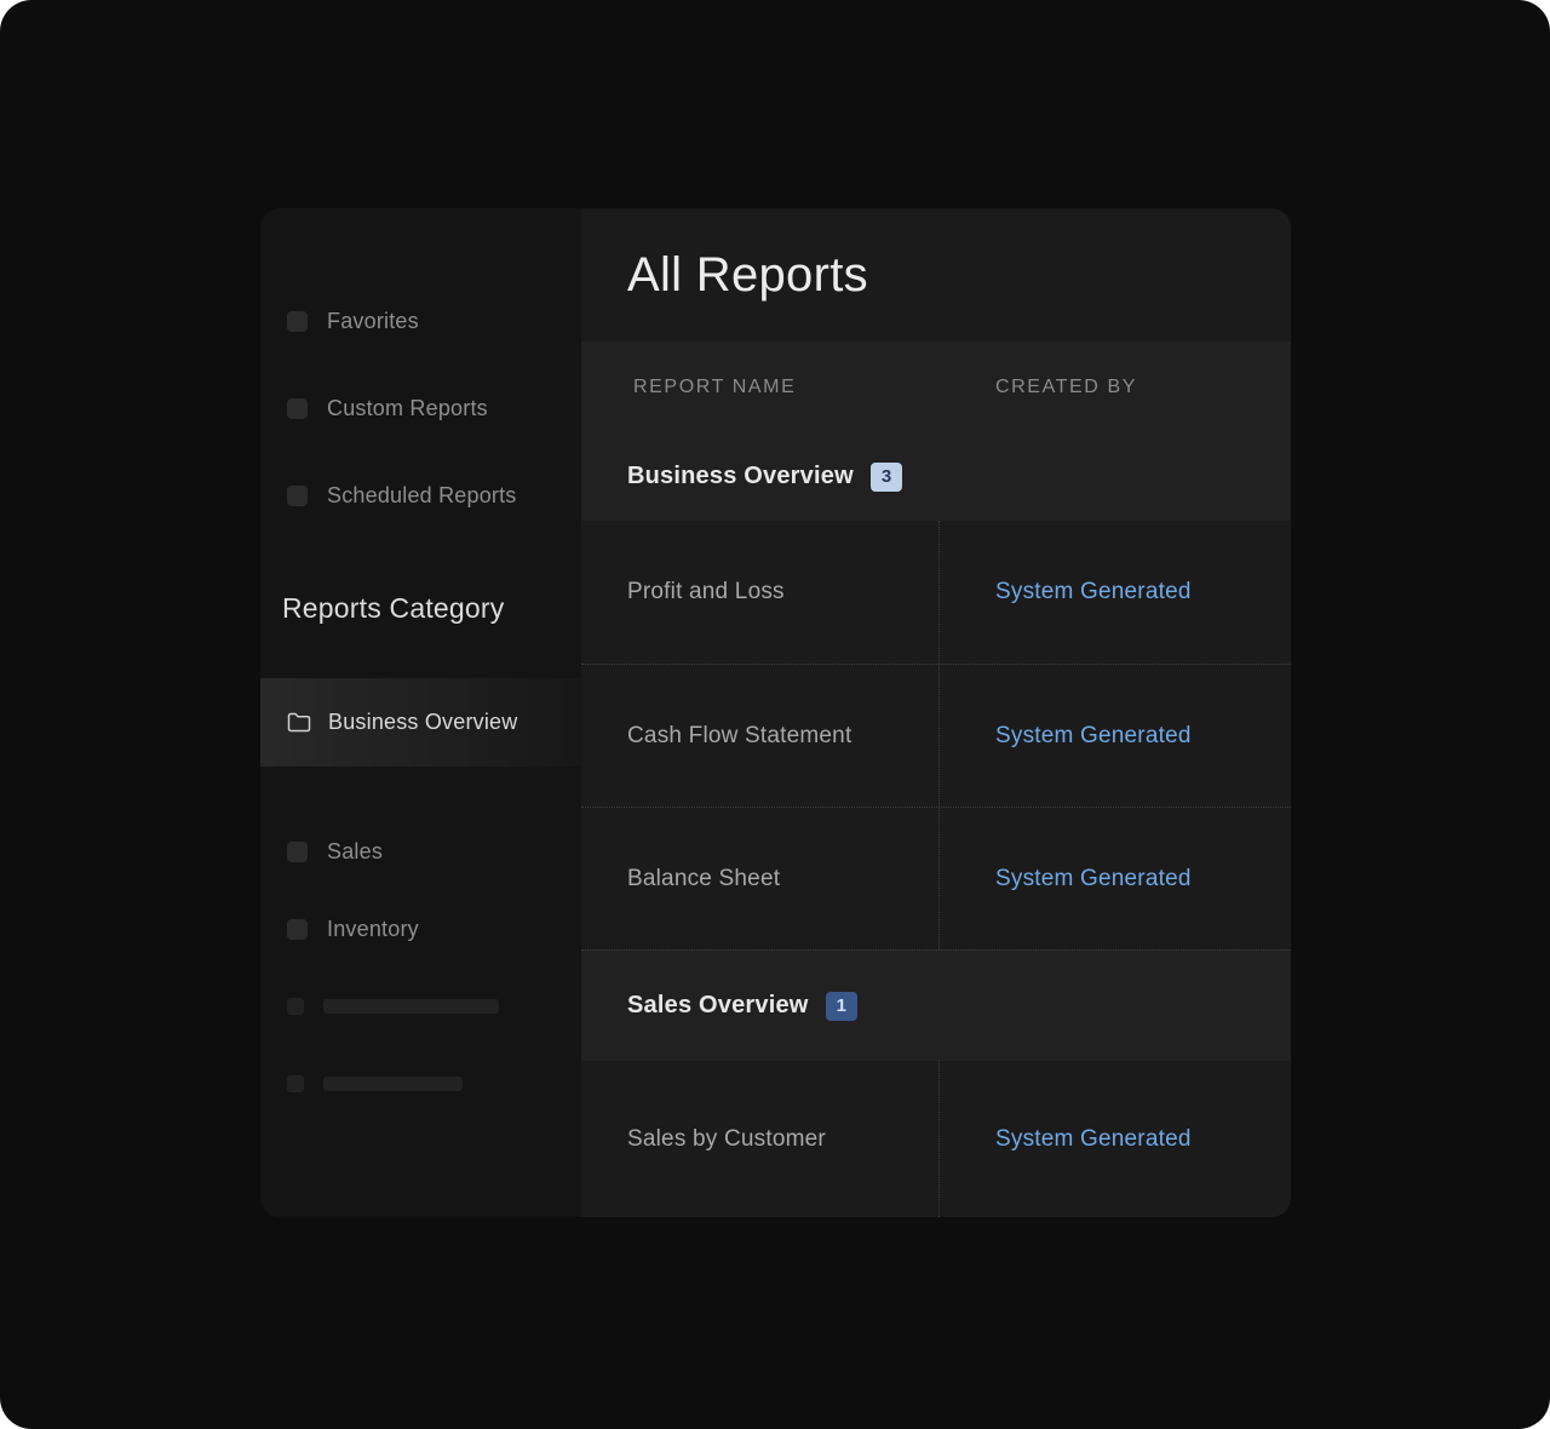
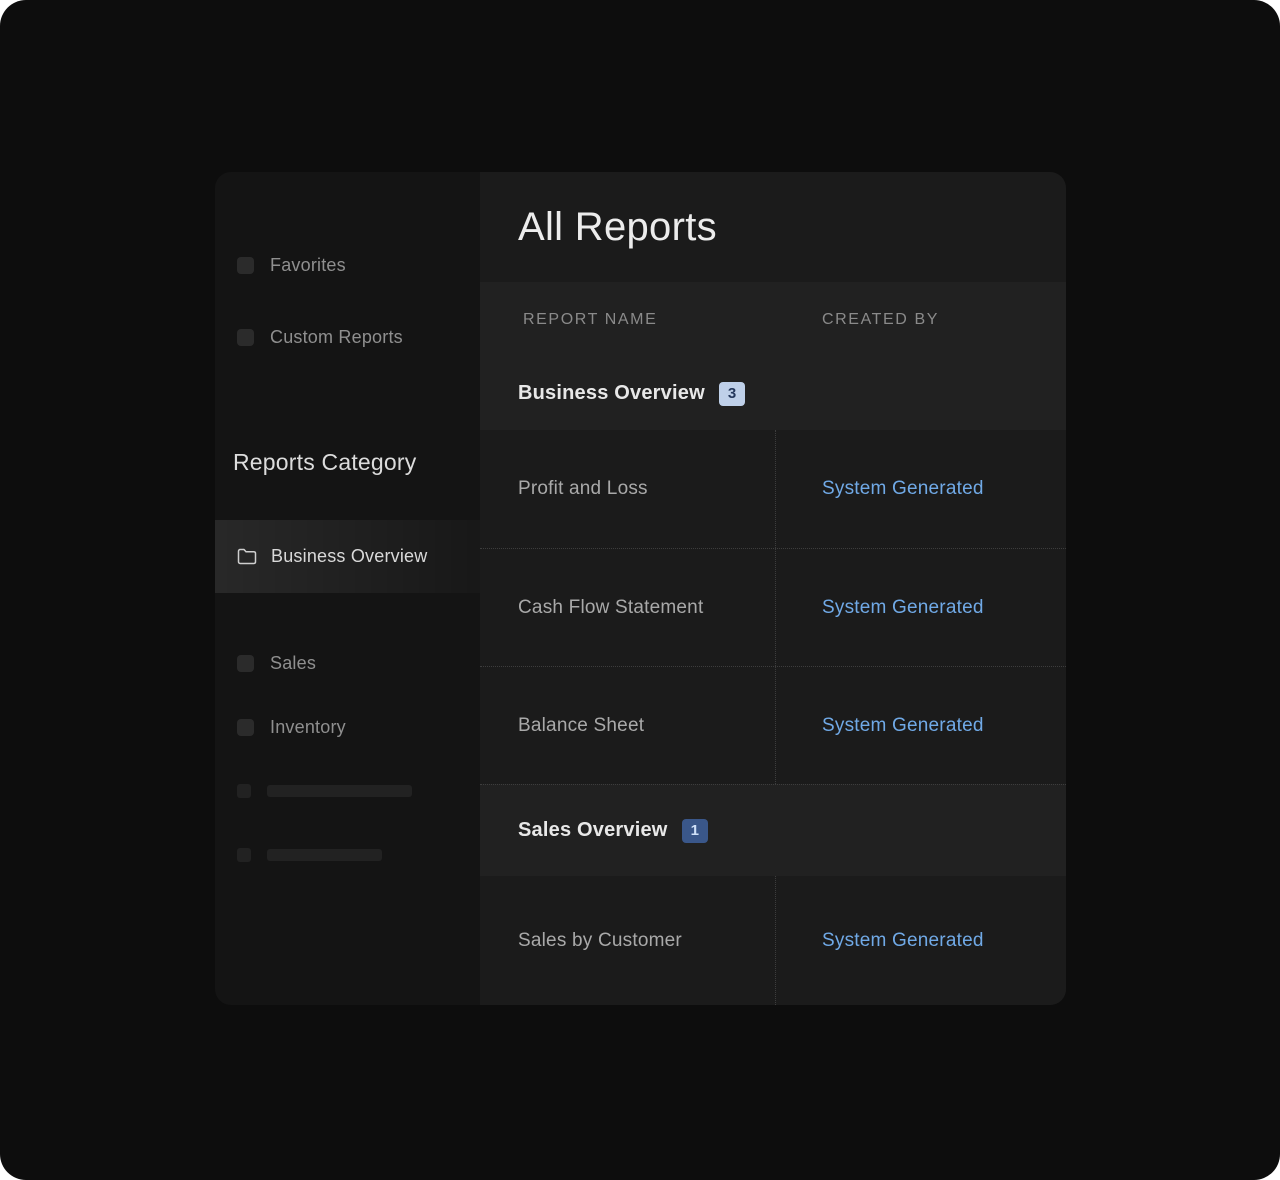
  Favorites
  Custom Reports
- Scheduled Reports
  Reports Category
  Business Overview
  Sales
  Inventory
  All Reports
  REPORT NAME
  CREATED BY
  Business Overview
  3
  Profit and Loss
  System Generated
  Cash Flow Statement
  System Generated
  Balance Sheet
  System Generated
  Sales Overview
  1
  Sales by Customer
  System Generated
